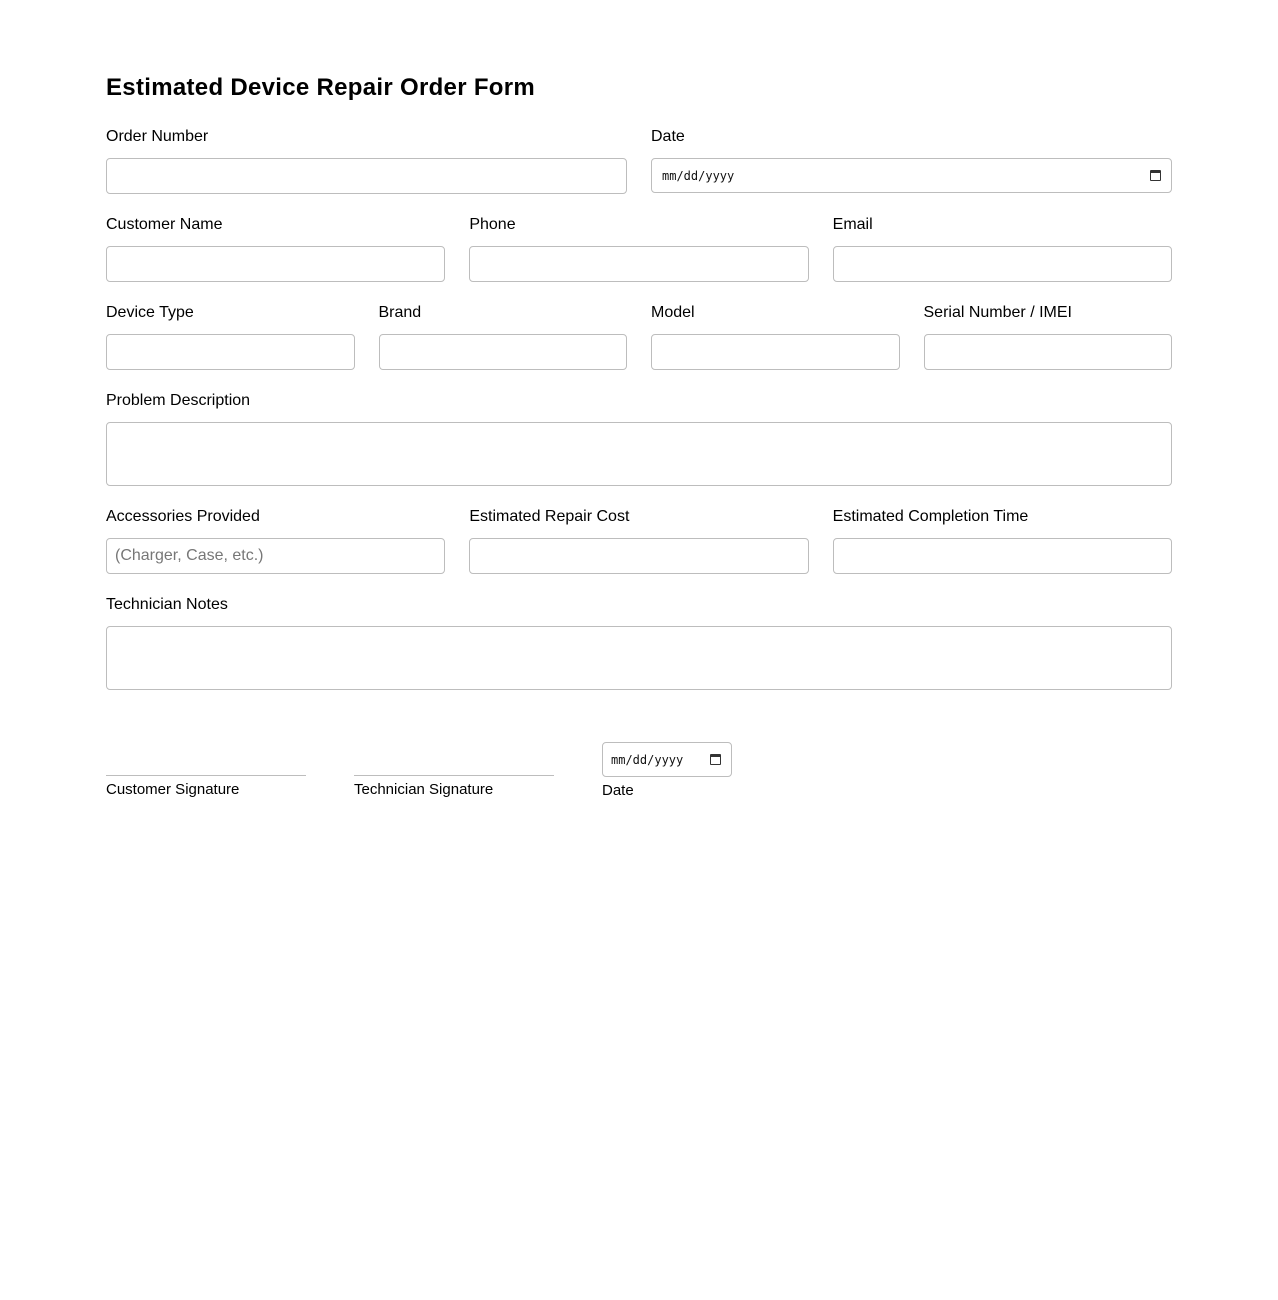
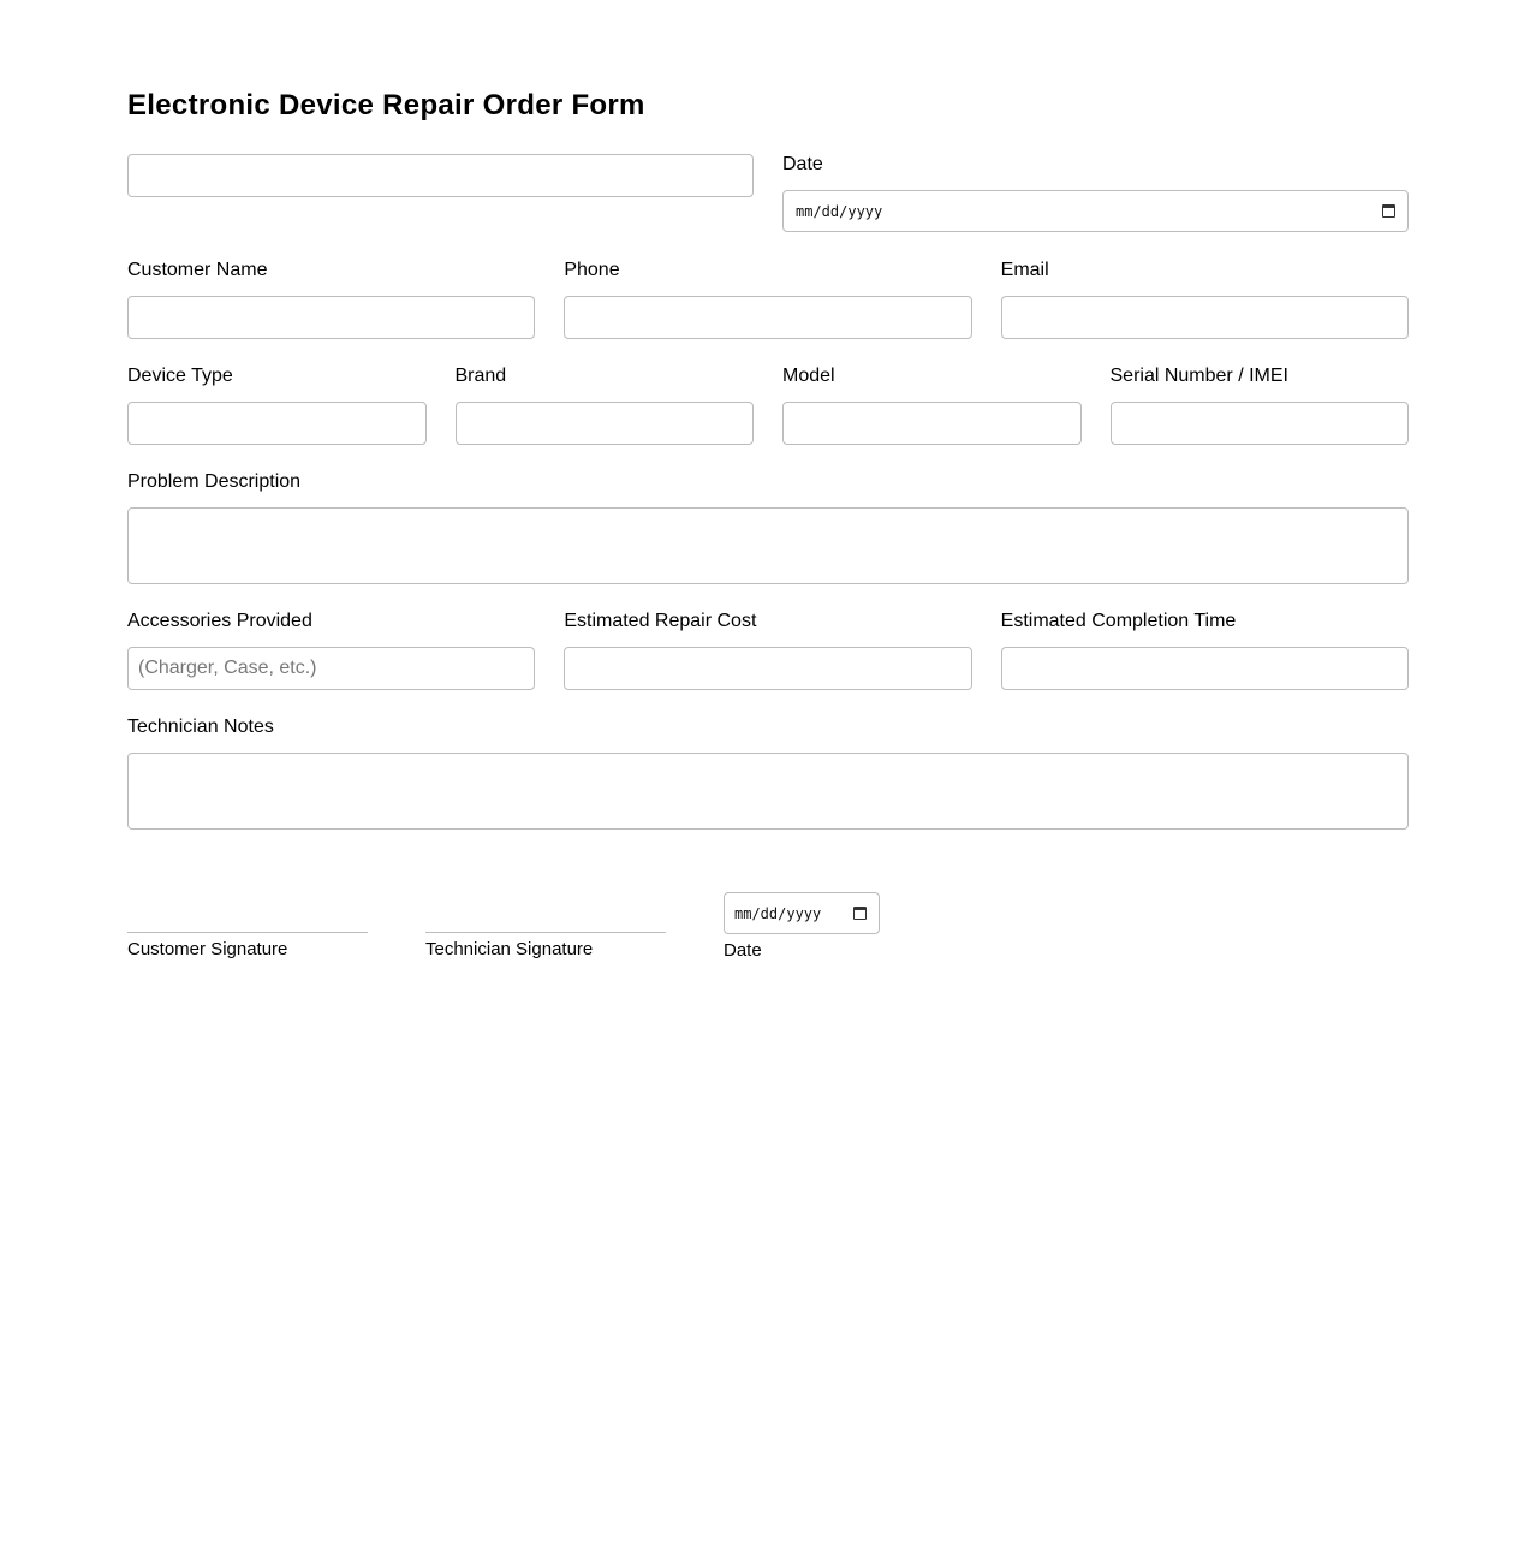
- Estimated Device Repair Order Form
+ Electronic Device Repair Order Form
- Order Number
  Date
  mm/dd/yyyy
  Customer Name
  Phone
  Email
  Device Type
  Brand
  Model
  Serial Number / IMEI
  Problem Description
  Accessories Provided
  (Charger, Case, etc.)
  Estimated Repair Cost
  Estimated Completion Time
  Technician Notes
  Customer Signature
  Technician Signature
  mm/dd/yyyy
  Date
